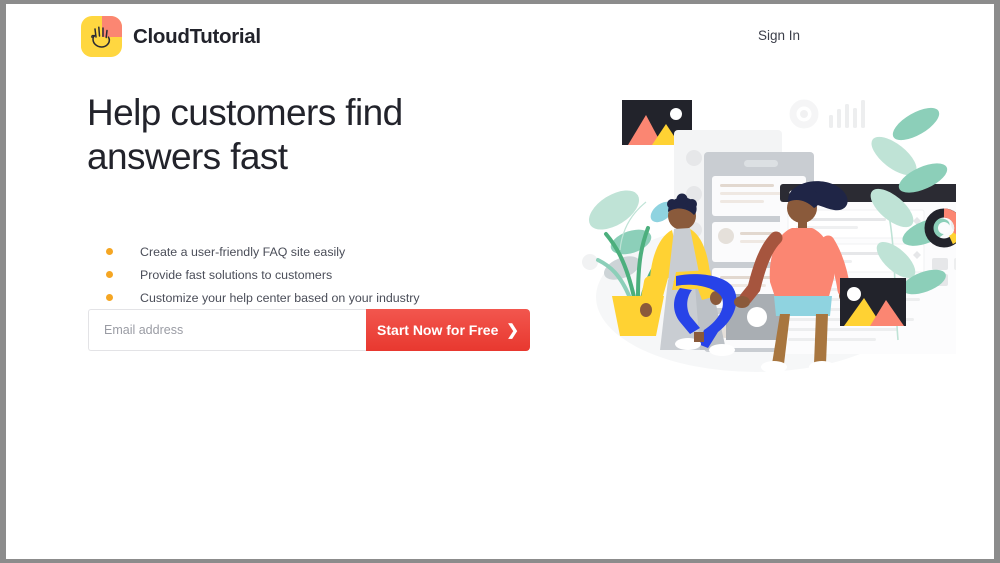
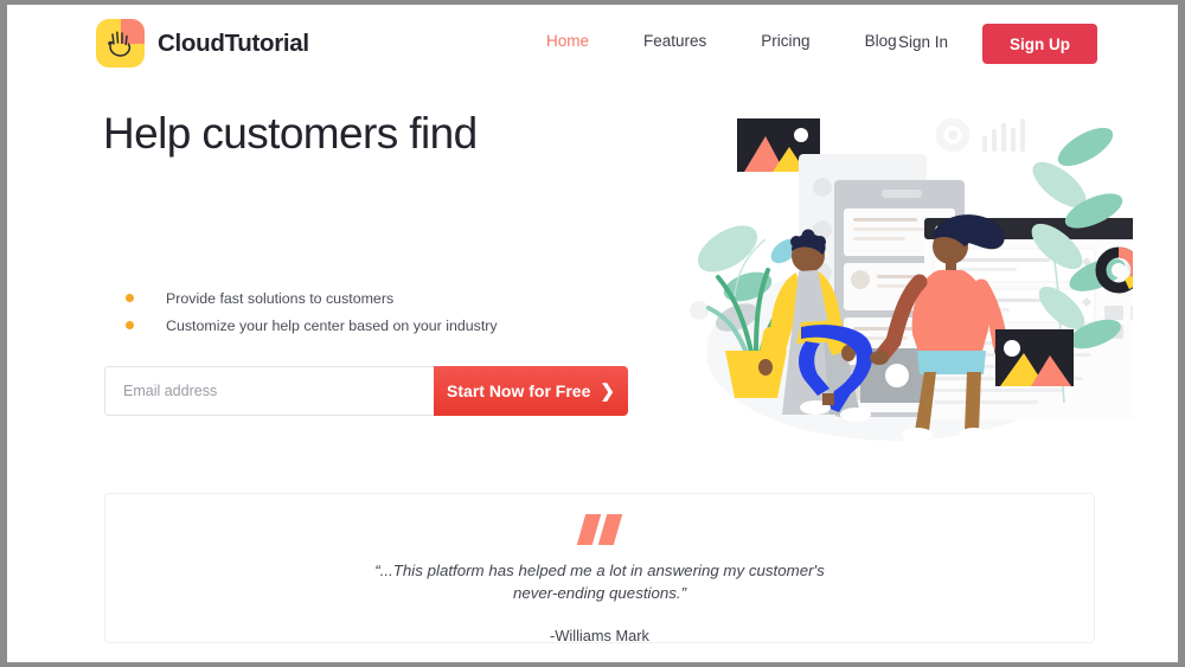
  CloudTutorial
+ Home
+ Features
+ Pricing
+ Blog
  Sign In
+ Sign Up
  Help customers find
- answers fast
- Create a user-friendly FAQ site easily
  Provide fast solutions to customers
  Customize your help center based on your industry
  Email address
  Start Now for Free
  ❯
+ “...This platform has helped me a lot in answering my customer's never-ending questions.”
+ -Williams Mark
